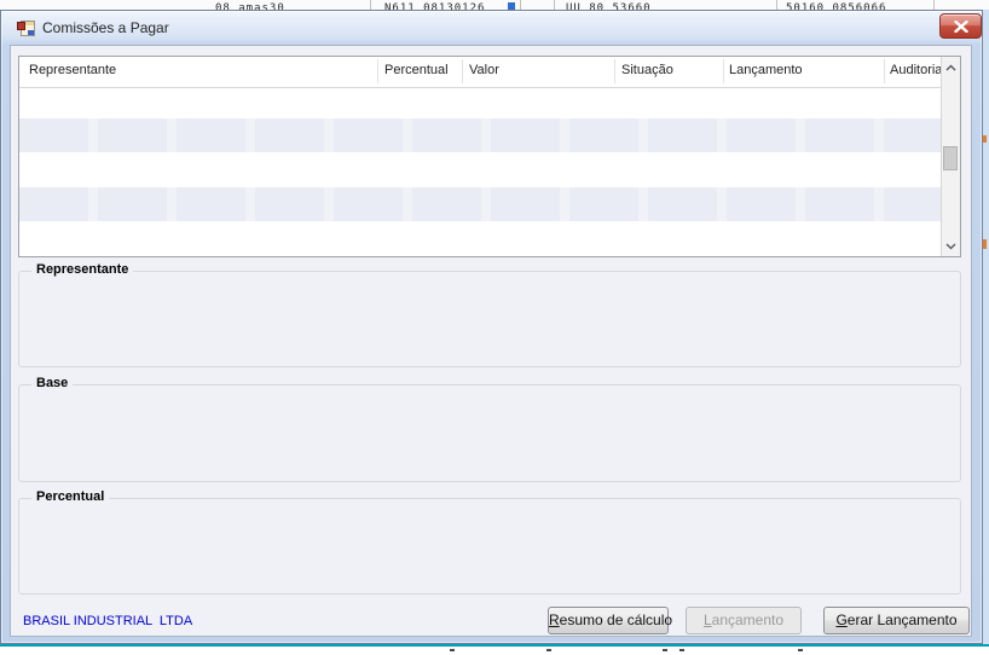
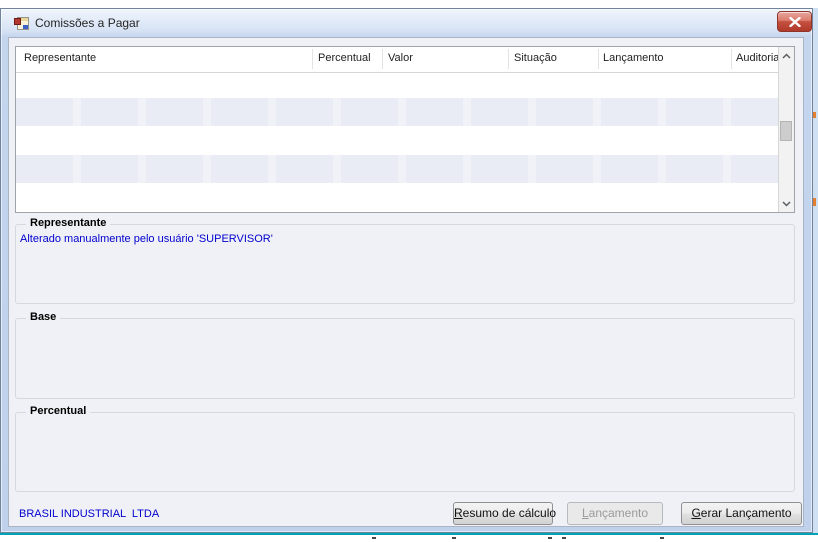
- 08 amas30
- N611 08130126
- UU 80 53660
- 50160 0856066
  Comissões a Pagar
  Representante
  Percentual
  Valor
  Situação
  Lançamento
  Auditoria
  Representante
+ Alterado manualmente pelo usuário 'SUPERVISOR'
  Base
  Percentual
  BRASIL INDUSTRIAL LTDA
  Resumo de cálculo
  Lançamento
  Gerar Lançamento
